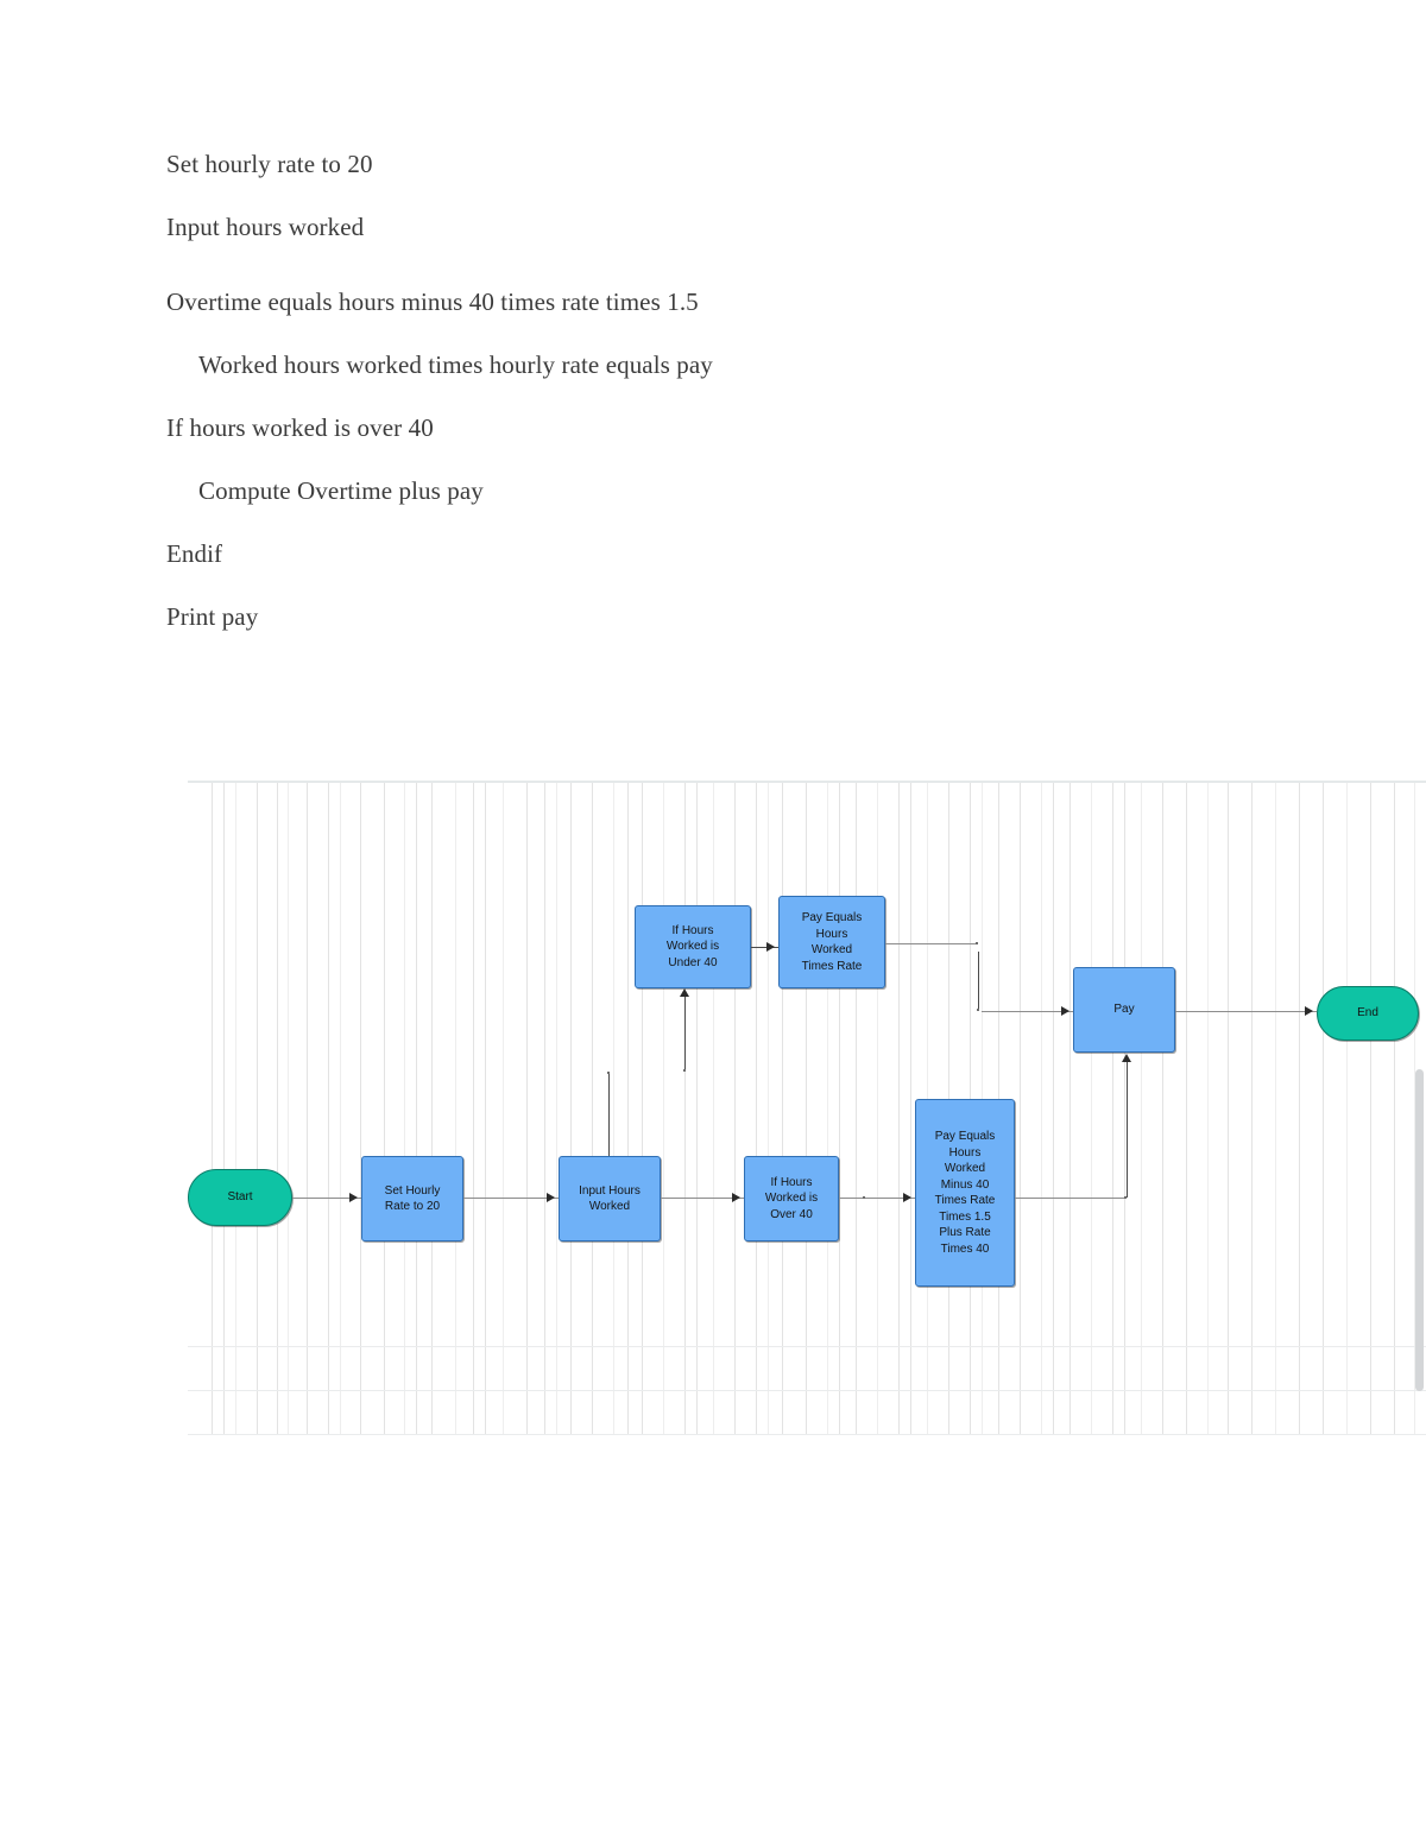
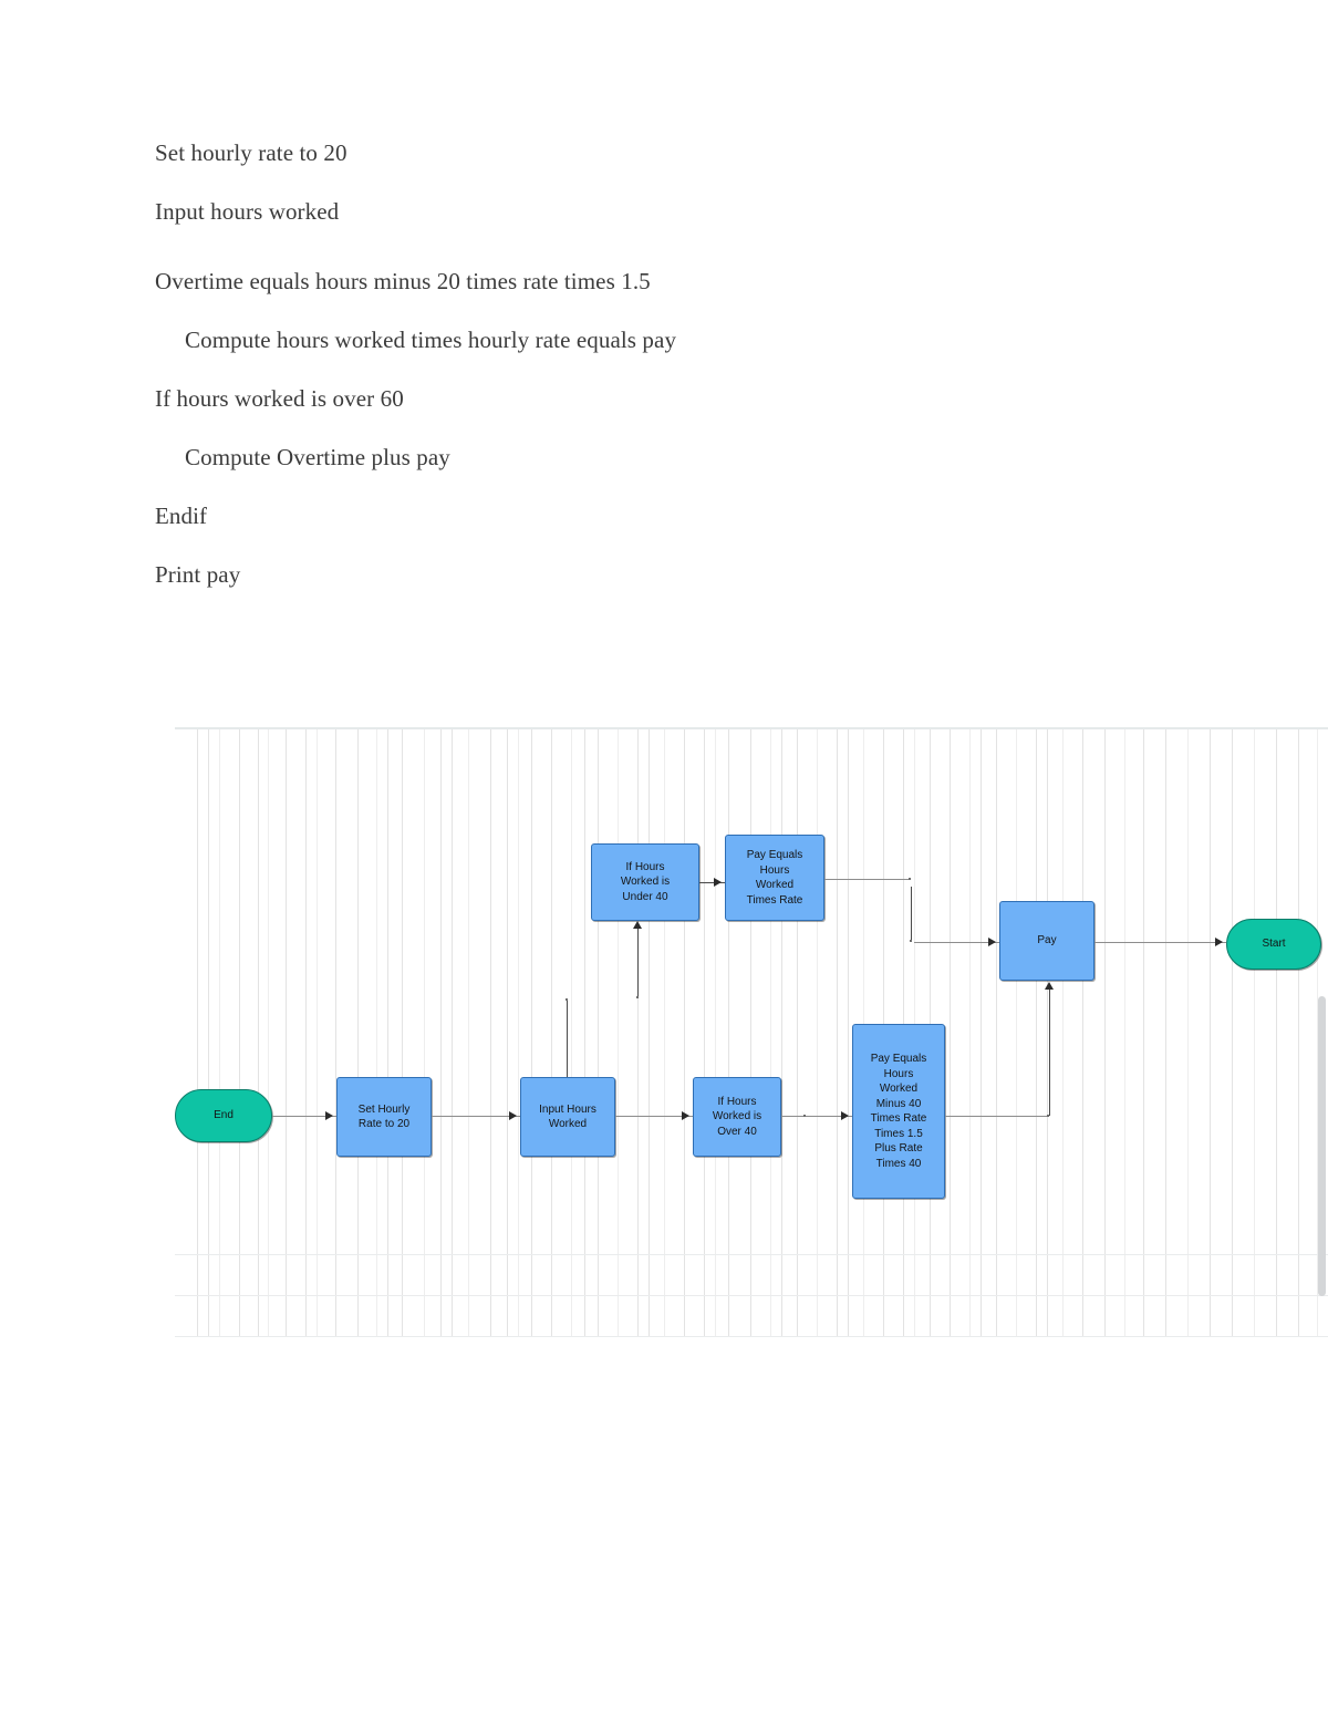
  Set hourly rate to 20
  Input hours worked
- Overtime equals hours minus 40 times rate times 1.5
+ Overtime equals hours minus 20 times rate times 1.5
- Worked hours worked times hourly rate equals pay
+ Compute hours worked times hourly rate equals pay
- If hours worked is over 40
+ If hours worked is over 60
  Compute Overtime plus pay
  Endif
  Print pay
- Start
+ End
  Set Hourly
  Rate to 20
  Input Hours
  Worked
  If Hours
  Worked is
  Over 40
  Pay Equals
  Hours
  Worked
  Minus 40
  Times Rate
  Times 1.5
  Plus Rate
  Times 40
  If Hours
  Worked is
  Under 40
  Pay Equals
  Hours
  Worked
  Times Rate
  Pay
- End
+ Start
